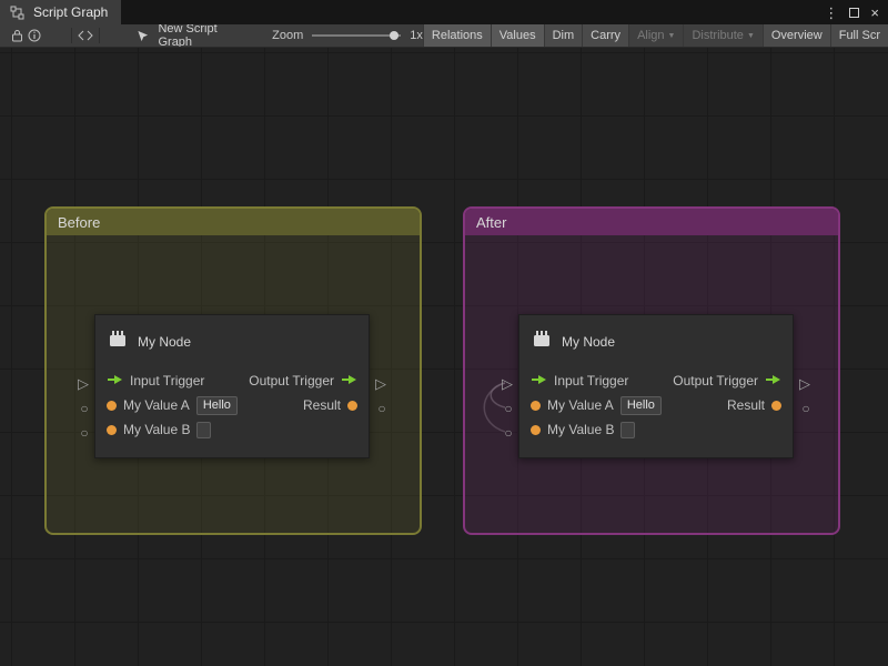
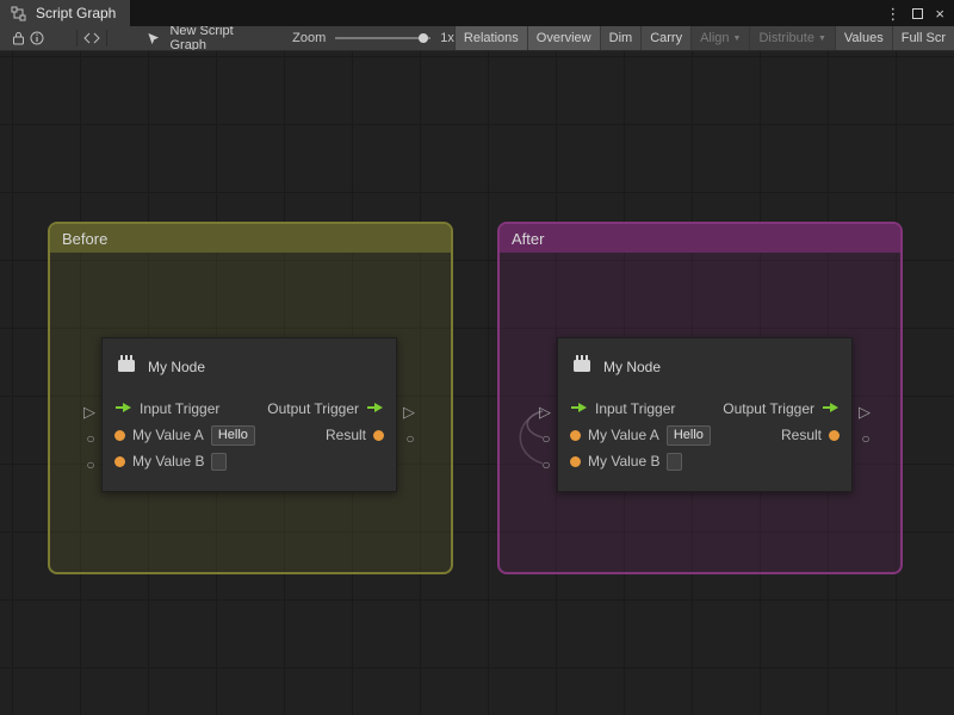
  Script Graph
  ⋮
  ×
  New Script Graph
  Zoom
  1x
  Relations
- Values
+ Overview
  Dim
  Carry
  Align
  Distribute
- Overview
+ Values
  Full Scr
  Before
  After
  My Node
  Input Trigger
  Output Trigger
  My Value A
  Hello
  Result
  My Value B
  My Node
  Input Trigger
  Output Trigger
  My Value A
  Hello
  Result
  My Value B
  ▷
  ○
  ○
  ▷
  ○
  ▷
  ○
  ○
  ▷
  ○
